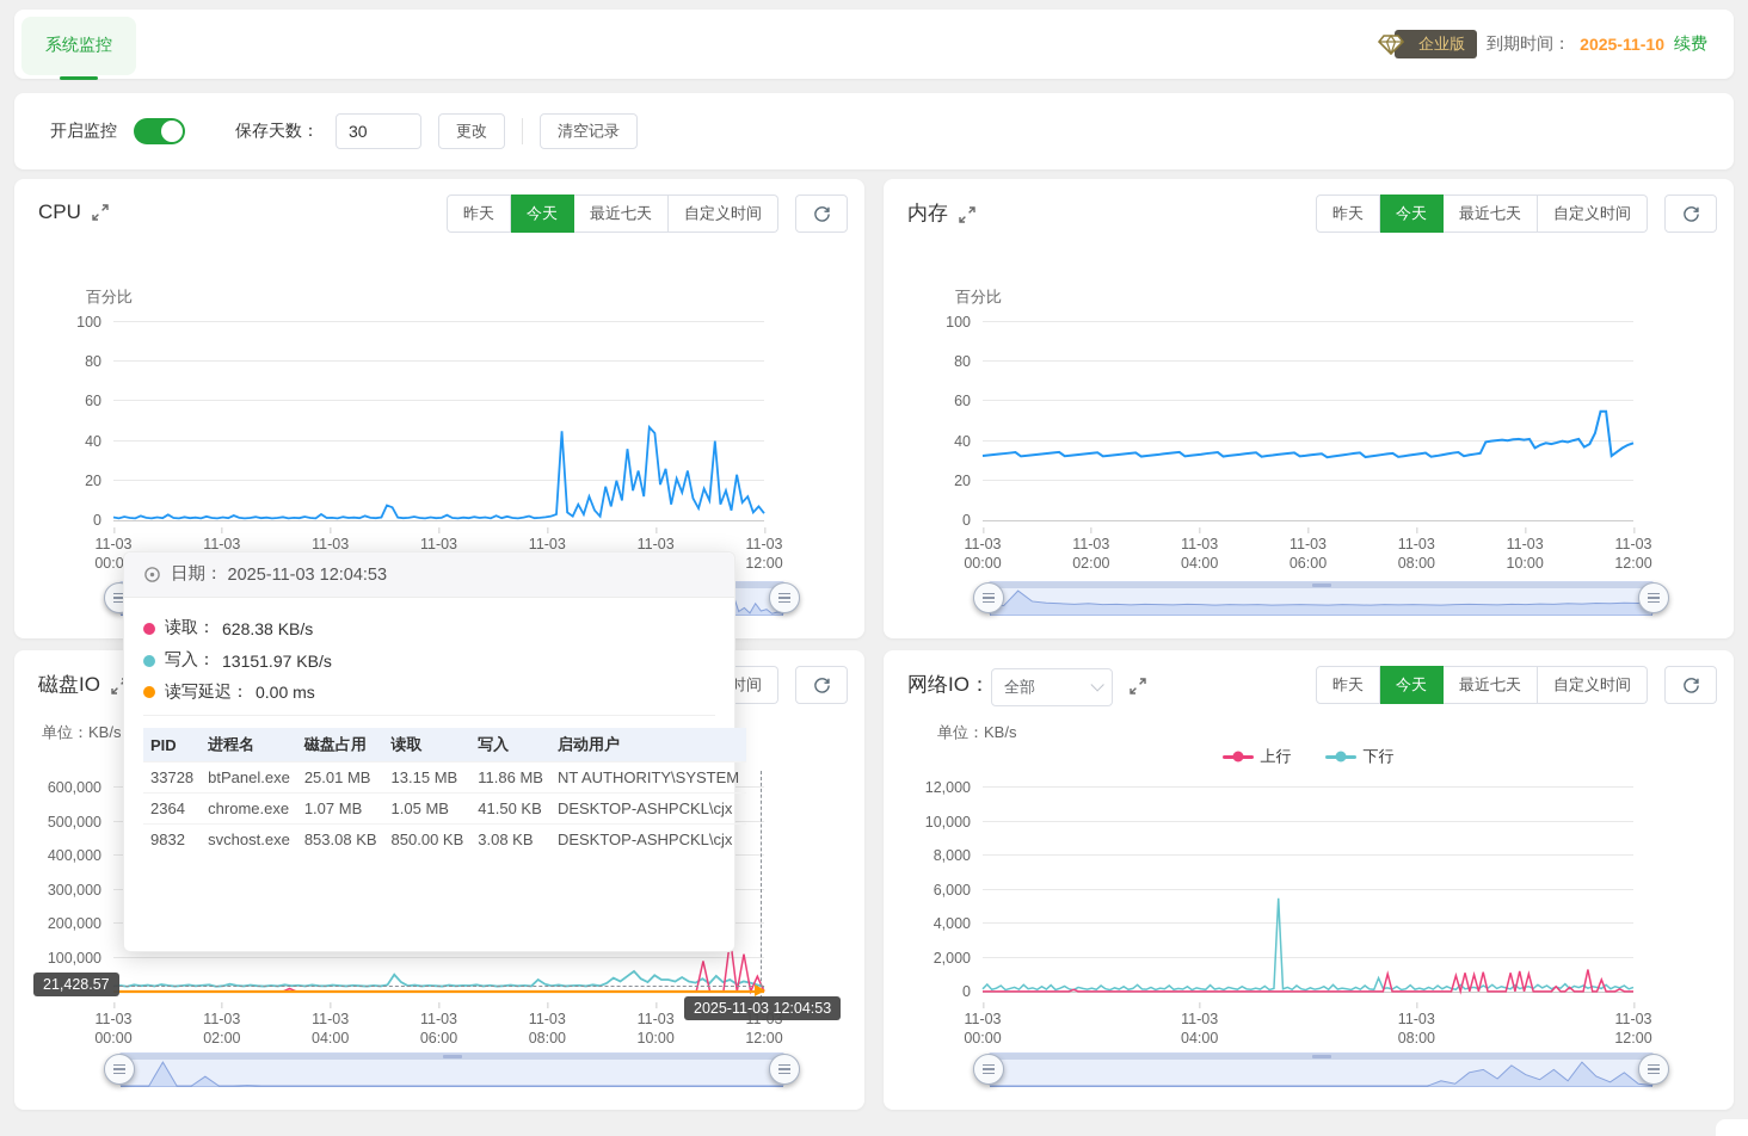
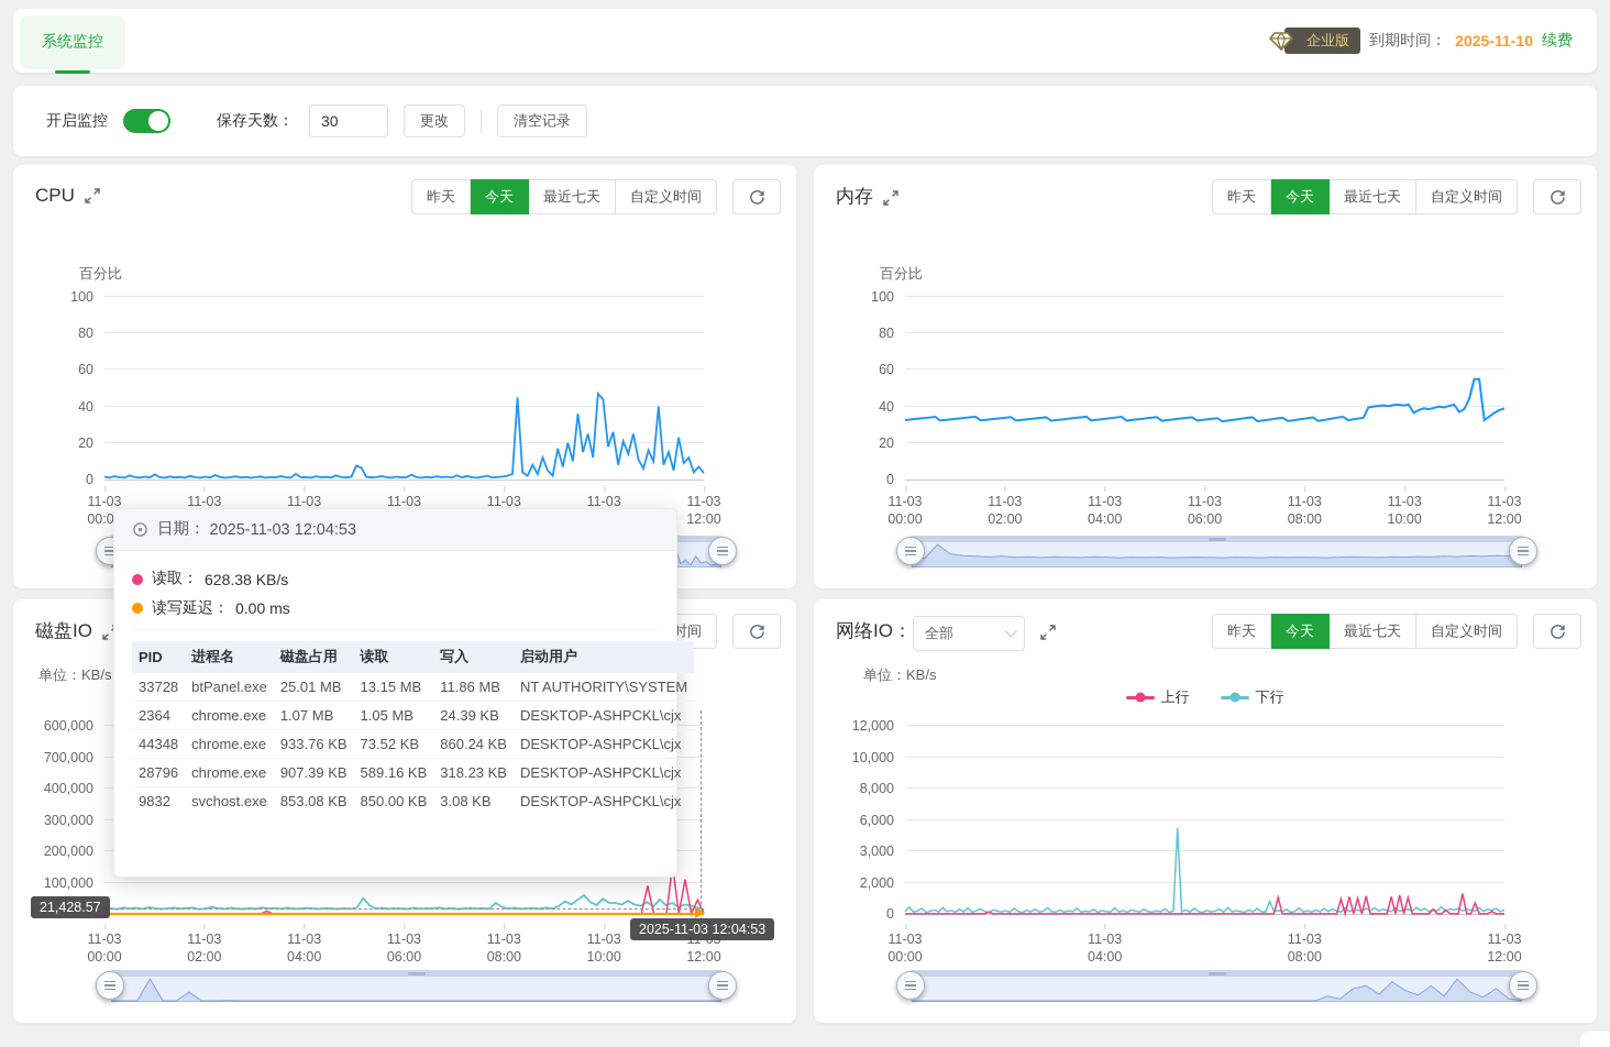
  系统监控
  企业版
  到期时间：
  2025-11-10
  续费
  开启监控
  保存天数：
  30
  更改
  清空记录
  CPU
  昨天
  今天
  最近七天
  自定义时间
  百分比
  0
  20
  40
  60
  80
  100
  11-03
  00:0
  11-03
  11-03
  11-03
  11-03
  11-03
  11-03
  12:00
  内存
  昨天
  今天
  最近七天
  自定义时间
  百分比
  0
  20
  40
  60
  80
  100
  11-03
  00:00
  11-03
  02:00
  11-03
  04:00
  11-03
  06:00
  11-03
  08:00
  11-03
  10:00
  11-03
  12:00
  磁盘IO
  单位：KB/s
  100,000
  200,000
  300,000
  400,000
- 500,000
+ 700,000
  600,000
  11-03
  00:00
  11-03
  02:00
  11-03
  04:00
  11-03
  06:00
  11-03
  08:00
  11-03
  10:00
  12:00
  21,428.57
  2025-11-03 12:04:53
  网络IO：
  全部
  昨天
  今天
  最近七天
  自定义时间
  单位：KB/s
  上行
  下行
  0
  2,000
- 4,000
+ 3,000
  6,000
  8,000
  10,000
  12,000
  11-03
  00:00
  11-03
  04:00
  11-03
  08:00
  11-03
  12:00
  日期：
  2025-11-03 12:04:53
  读取：
  628.38 KB/s
- 写入：
- 13151.97 KB/s
  读写延迟：
  0.00 ms
  PID	进程名	磁盘占用	读取	写入	启动用户
  33728	btPanel.exe	25.01 MB	13.15 MB	11.86 MB	NT AUTHORITY\SYSTEM
- 2364	chrome.exe	1.07 MB	1.05 MB	41.50 KB	DESKTOP-ASHPCKL\cjx
+ 2364	chrome.exe	1.07 MB	1.05 MB	24.39 KB	DESKTOP-ASHPCKL\cjx
+ 44348	chrome.exe	933.76 KB	73.52 KB	860.24 KB	DESKTOP-ASHPCKL\cjx
+ 28796	chrome.exe	907.39 KB	589.16 KB	318.23 KB	DESKTOP-ASHPCKL\cjx
  9832	svchost.exe	853.08 KB	850.00 KB	3.08 KB	DESKTOP-ASHPCKL\cjx
